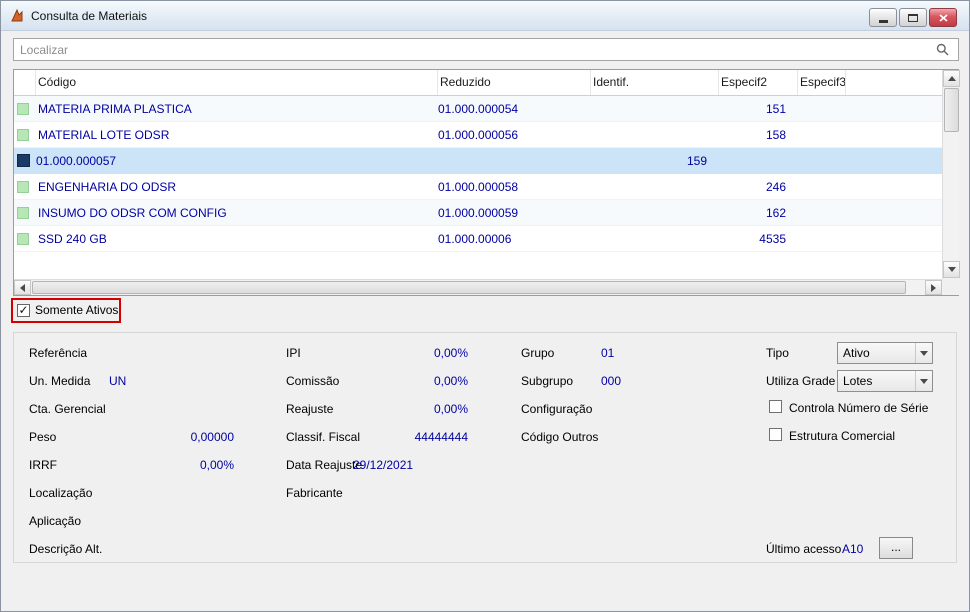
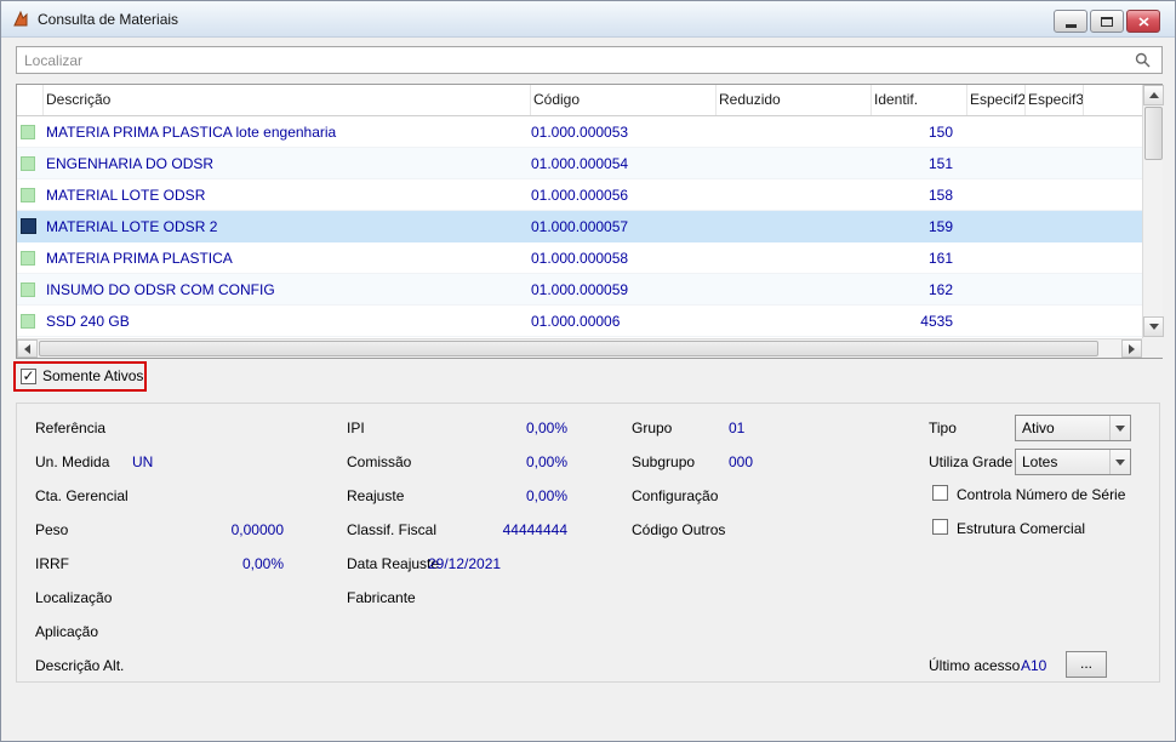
  Consulta de Materiais
  Localizar
+ Descrição
  Código
  Reduzido
  Identif.
  Especif2
  Especif3
+ MATERIA PRIMA PLASTICA lote engenharia
+ 01.000.000053
+ 150
- MATERIA PRIMA PLASTICA
+ ENGENHARIA DO ODSR
  01.000.000054
  151
  MATERIAL LOTE ODSR
  01.000.000056
  158
+ MATERIAL LOTE ODSR 2
  01.000.000057
  159
- ENGENHARIA DO ODSR
+ MATERIA PRIMA PLASTICA
  01.000.000058
- 246
+ 161
  INSUMO DO ODSR COM CONFIG
  01.000.000059
  162
  SSD 240 GB
  01.000.00006
  4535
  ✓
  Somente Ativos
  Referência
  Un. Medida
  UN
  Cta. Gerencial
  Peso
  0,00000
  IRRF
  0,00%
  Localização
  Aplicação
  Descrição Alt.
  IPI
  0,00%
  Comissão
  0,00%
  Reajuste
  0,00%
  Classif. Fiscal
  44444444
  Data Reajuste
  29/12/2021
  Fabricante
  Grupo
  01
  Subgrupo
  000
  Configuração
  Código Outros
  Tipo
  Ativo
  Utiliza Grade
  Lotes
  Controla Número de Série
  Estrutura Comercial
  Último acesso
  A10
  ...
